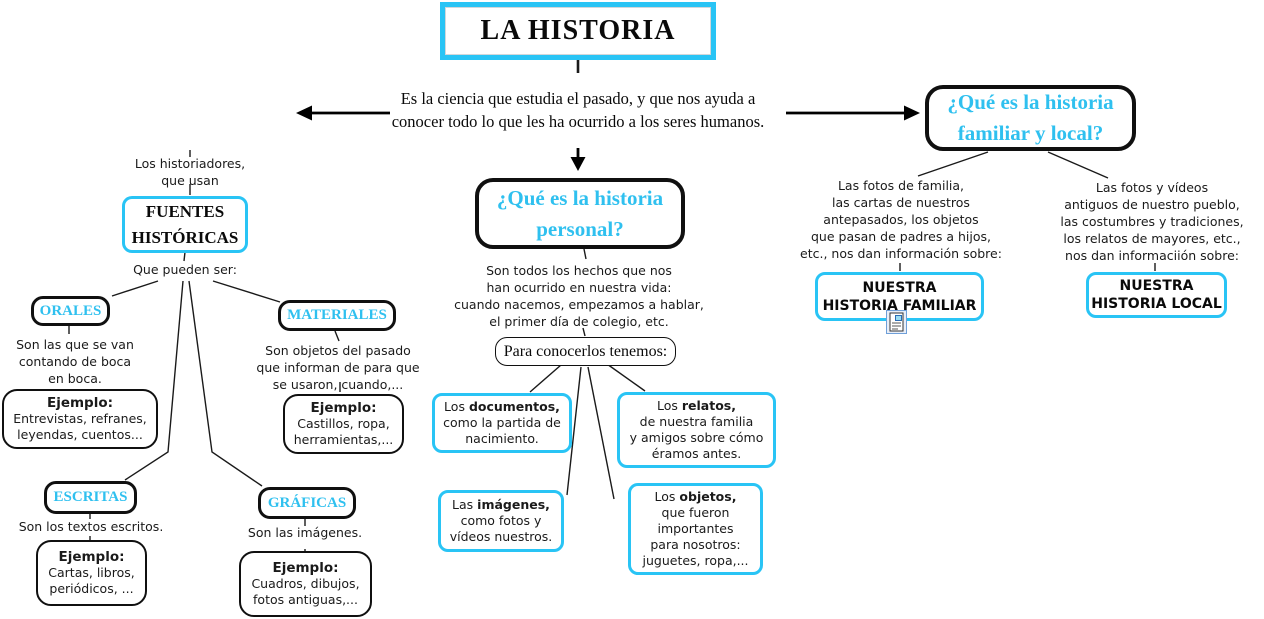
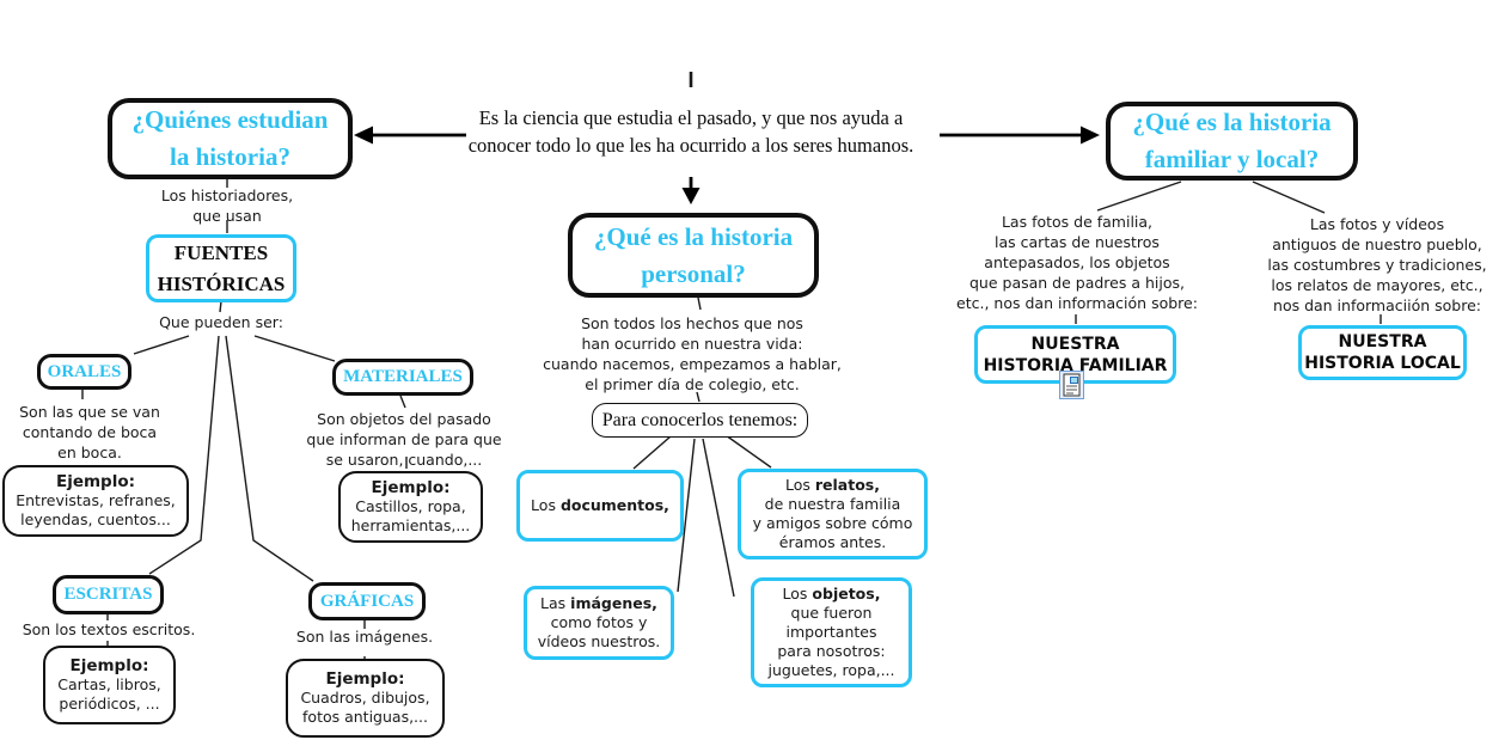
- LA HISTORIA
  Es la ciencia que estudia el pasado, y que nos ayuda a
  conocer todo lo que les ha ocurrido a los seres humanos.
+ ¿Quiénes estudian
+ la historia?
  Los historiadores,
  que usan
  FUENTES
  HISTÓRICAS
  Que pueden ser:
  ORALES
  Son las que se van
  contando de boca
  en boca.
  Ejemplo:
  Entrevistas, refranes,
  leyendas, cuentos...
  MATERIALES
  Son objetos del pasado
  que informan de para que
  se usaron, cuando,...
  Ejemplo:
  Castillos, ropa,
  herramientas,...
  ESCRITAS
  Son los textos escritos.
  Ejemplo:
  Cartas, libros,
  periódicos, ...
  GRÁFICAS
  Son las imágenes.
  Ejemplo:
  Cuadros, dibujos,
  fotos antiguas,...
  ¿Qué es la historia
  personal?
  Son todos los hechos que nos
  han ocurrido en nuestra vida:
  cuando nacemos, empezamos a hablar,
  el primer día de colegio, etc.
  Para conocerlos tenemos:
  Los documentos,
- como la partida de
- nacimiento.
  Los relatos,
  de nuestra familia
  y amigos sobre cómo
  éramos antes.
  Las imágenes,
  como fotos y
  vídeos nuestros.
  Los objetos,
  que fueron
  importantes
  para nosotros:
  juguetes, ropa,...
  ¿Qué es la historia
  familiar y local?
  Las fotos de familia,
  las cartas de nuestros
  antepasados, los objetos
  que pasan de padres a hijos,
  etc., nos dan información sobre:
  NUESTRA
  HISTORIA FAMILIAR
  Las fotos y vídeos
  antiguos de nuestro pueblo,
  las costumbres y tradiciones,
  los relatos de mayores, etc.,
  nos dan informaciión sobre:
  NUESTRA
  HISTORIA LOCAL
